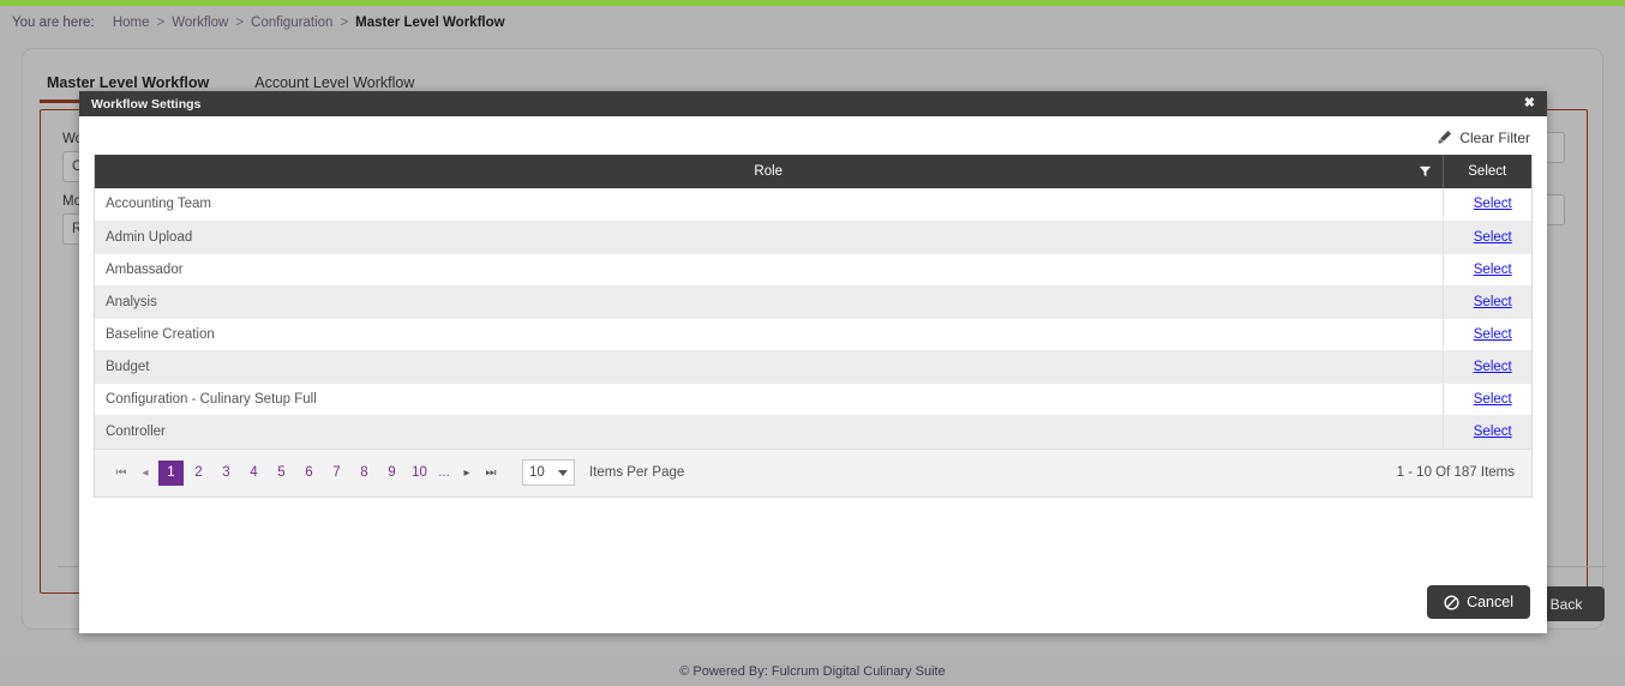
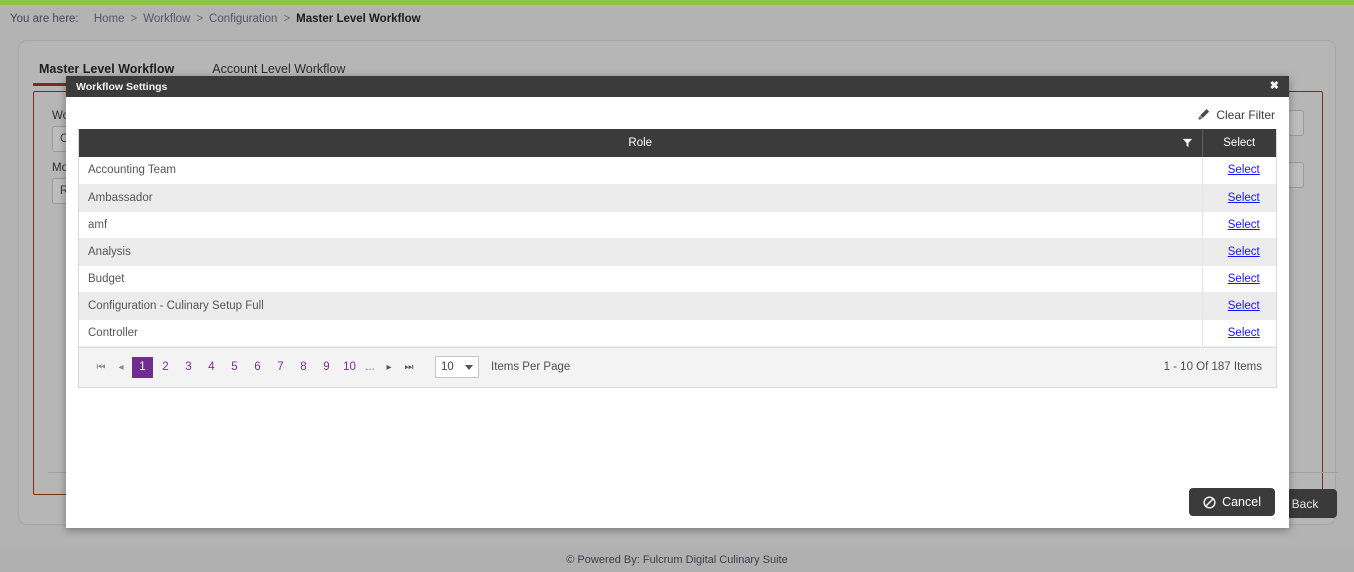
  You are here:
  Home
  >
  Workflow
  >
  Configuration
  >
  Master Level Workflow
  Master Level Workflow
  Account Level Workflow
  Back
  Workflow Settings
  ✖
  Clear Filter
  Role	Select
  Accounting Team	Select
- Admin Upload	Select
  Ambassador	Select
+ amf	Select
  Analysis	Select
- Baseline Creation	Select
  Budget	Select
  Configuration - Culinary Setup Full	Select
  Controller	Select
  ⏮
  ◂
  1
  2
  3
  4
  5
  6
  7
  8
  9
  10
  ...
  ▸
  ⏭
  10
  Items Per Page
  1 - 10 Of 187 Items
  Cancel
  © Powered By: Fulcrum Digital Culinary Suite
